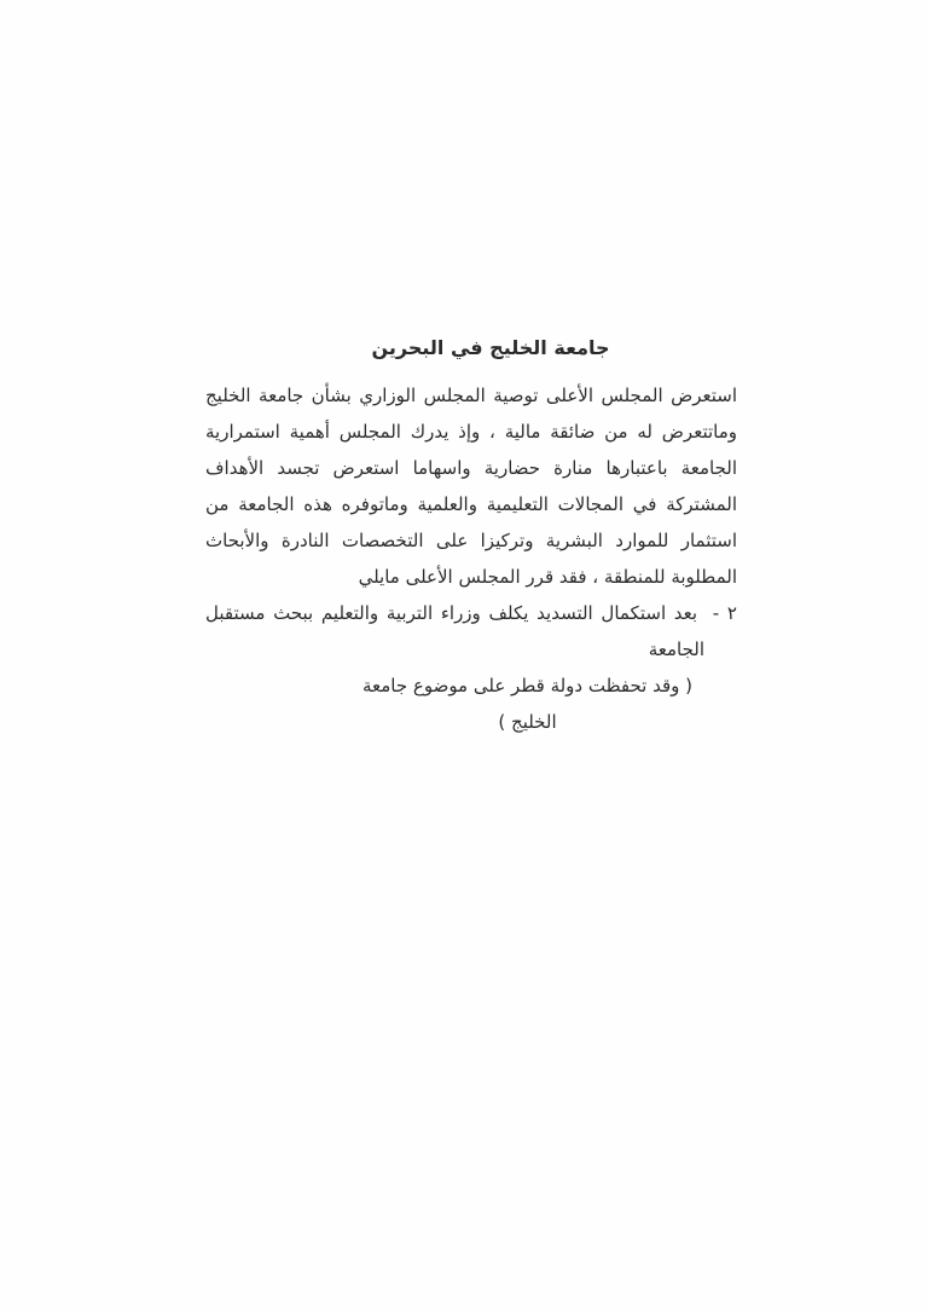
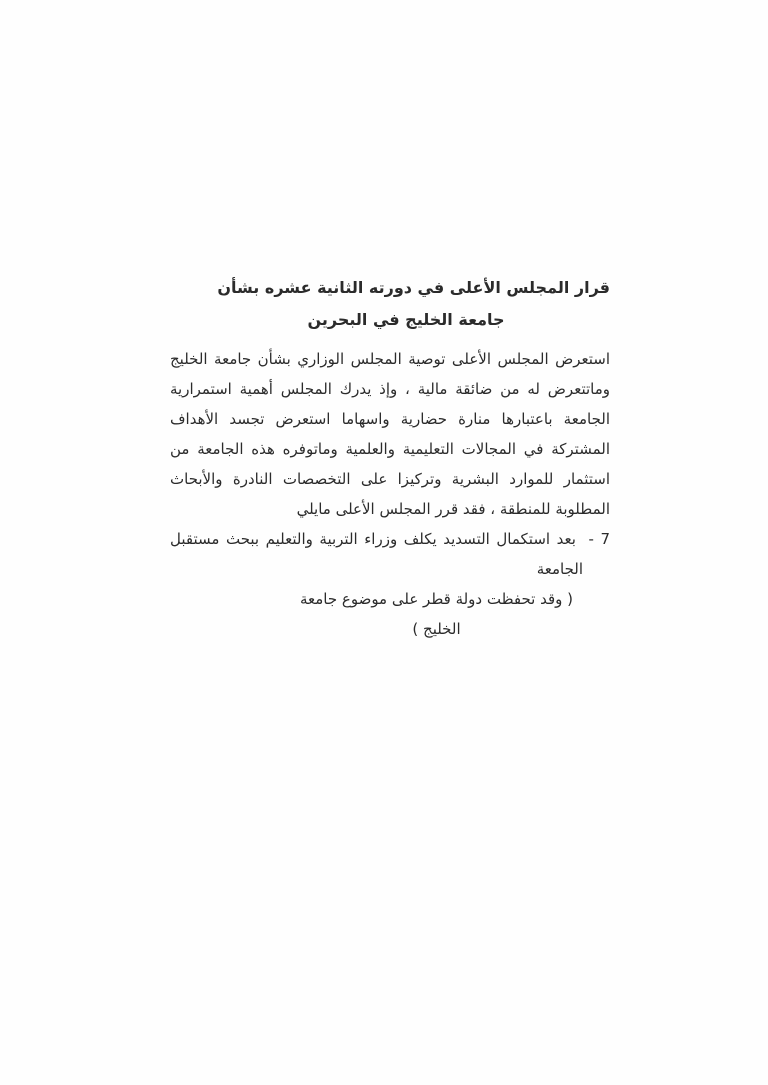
+ قرار المجلس الأعلى في دورته الثانية عشره بشأن
  جامعة الخليج في البحرين
  استعرض المجلس الأعلى توصية المجلس الوزاري بشأن جامعة الخليج وماتتعرض له من ضائقة مالية ، وإذ يدرك المجلس أهمية استمرارية الجامعة باعتبارها منارة حضارية واسهاما استعرض تجسد الأهداف المشتركة في المجالات التعليمية والعلمية وماتوفره هذه الجامعة من استثمار للموارد البشرية وتركيزا على التخصصات النادرة والأبحاث المطلوبة للمنطقة ، فقد قرر المجلس الأعلى مايلي
- ٢ - بعد استكمال التسديد يكلف وزراء التربية والتعليم ببحث مستقبل الجامعة
+ 7 - بعد استكمال التسديد يكلف وزراء التربية والتعليم ببحث مستقبل الجامعة
  ( وقد تحفظت دولة قطر على موضوع جامعة الخليج )
